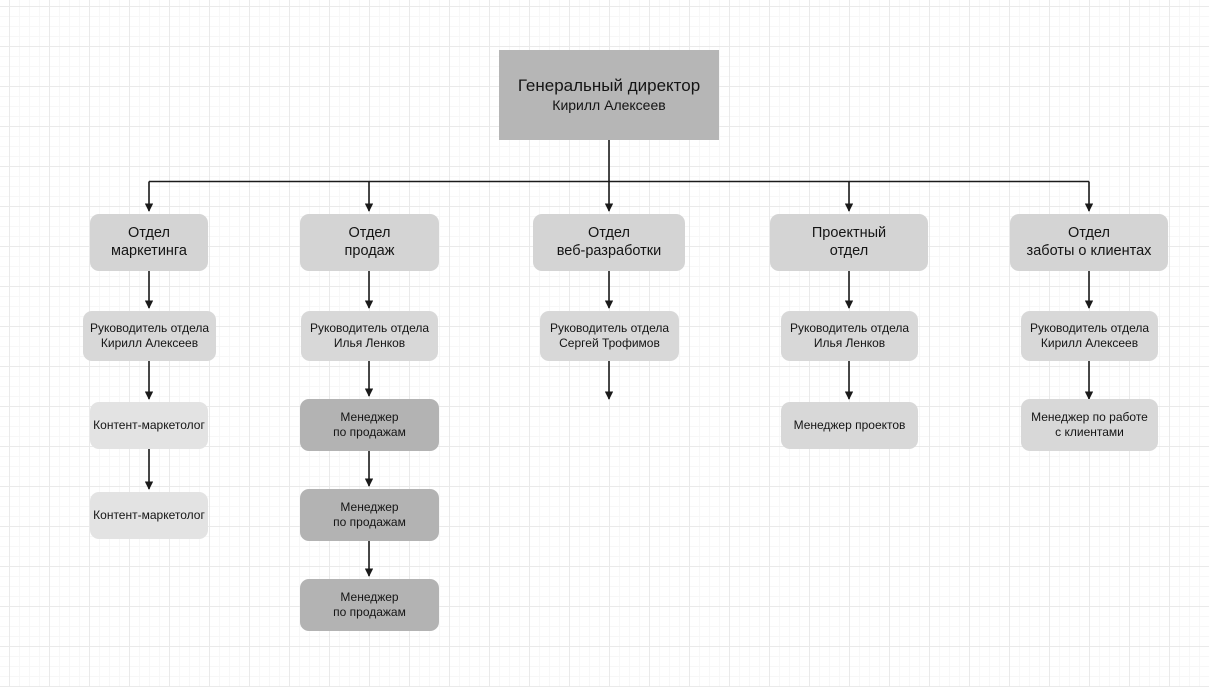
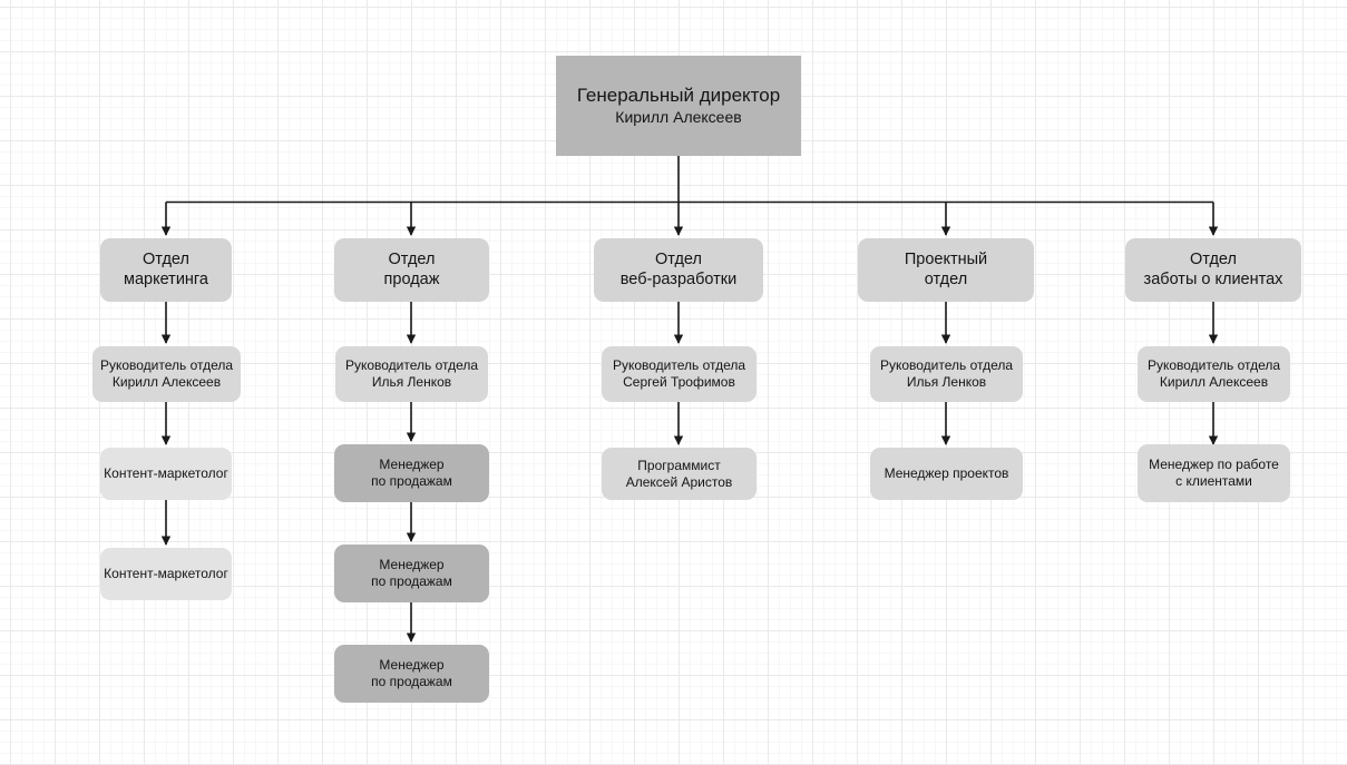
  Генеральный директор
  Кирилл Алексеев
  Отдел
  маркетинга
  Отдел
  продаж
  Отдел
  веб-разработки
  Проектный
  отдел
  Отдел
  заботы о клиентах
  Руководитель отдела
  Кирилл Алексеев
  Руководитель отдела
  Илья Ленков
  Руководитель отдела
  Сергей Трофимов
  Руководитель отдела
  Илья Ленков
  Руководитель отдела
  Кирилл Алексеев
  Контент-маркетолог
  Менеджер
  по продажам
+ Программист
+ Алексей Аристов
  Менеджер проектов
  Менеджер по работе
  с клиентами
  Контент-маркетолог
  Менеджер
  по продажам
  Менеджер
  по продажам
